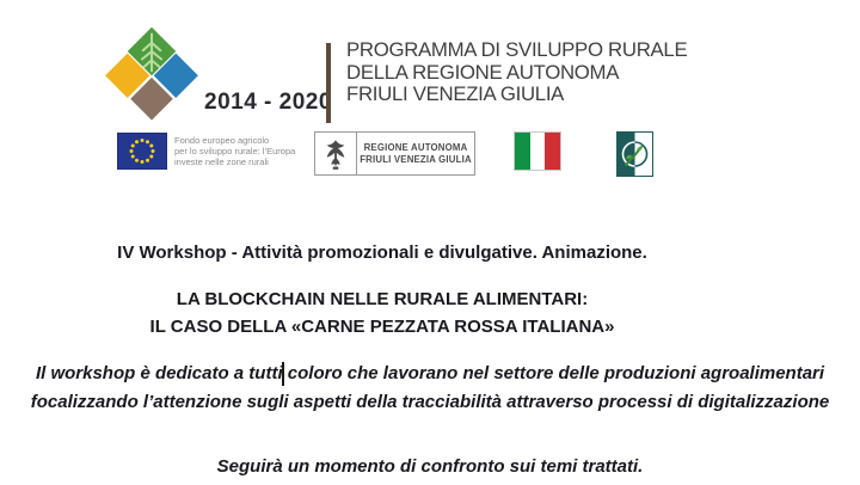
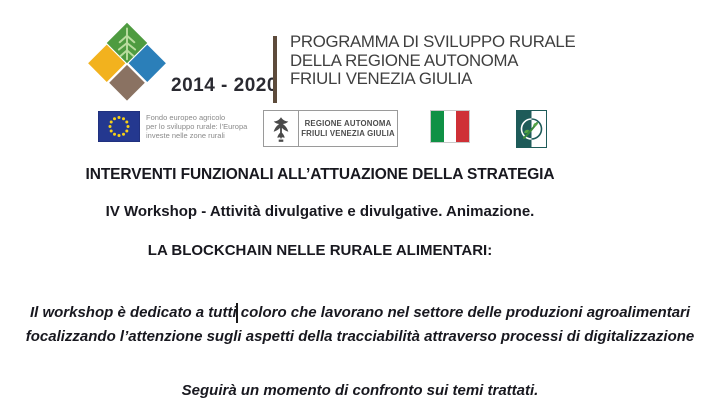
  2014 - 202
  PROGRAMMA DI SVILUPPO RURALE
  DELLA REGIONE AUTONOMA
  FRIULI VENEZIA GIULIA
  Fondo europeo agricolo
  per lo sviluppo rurale: l’Europa
  investe nelle zone rurali
  REGIONE AUTONOMA
  FRIULI VENEZIA GIULIA
+ INTERVENTI FUNZIONALI ALL’ATTUAZIONE DELLA STRATEGIA
- IV Workshop - Attività promozionali e divulgative. Animazione.
+ IV Workshop - Attività divulgative e divulgative. Animazione.
  LA BLOCKCHAIN NELLE RURALE ALIMENTARI:
- IL CASO DELLA «CARNE PEZZATA ROSSA ITALIANA»
  Il workshop è dedicato a tutti coloro che lavorano nel settore delle produzioni agroalimentari focalizzando l’attenzione sugli aspetti della tracciabilità attraverso processi di digitalizzazione
  Seguirà un momento di confronto sui temi trattati.
